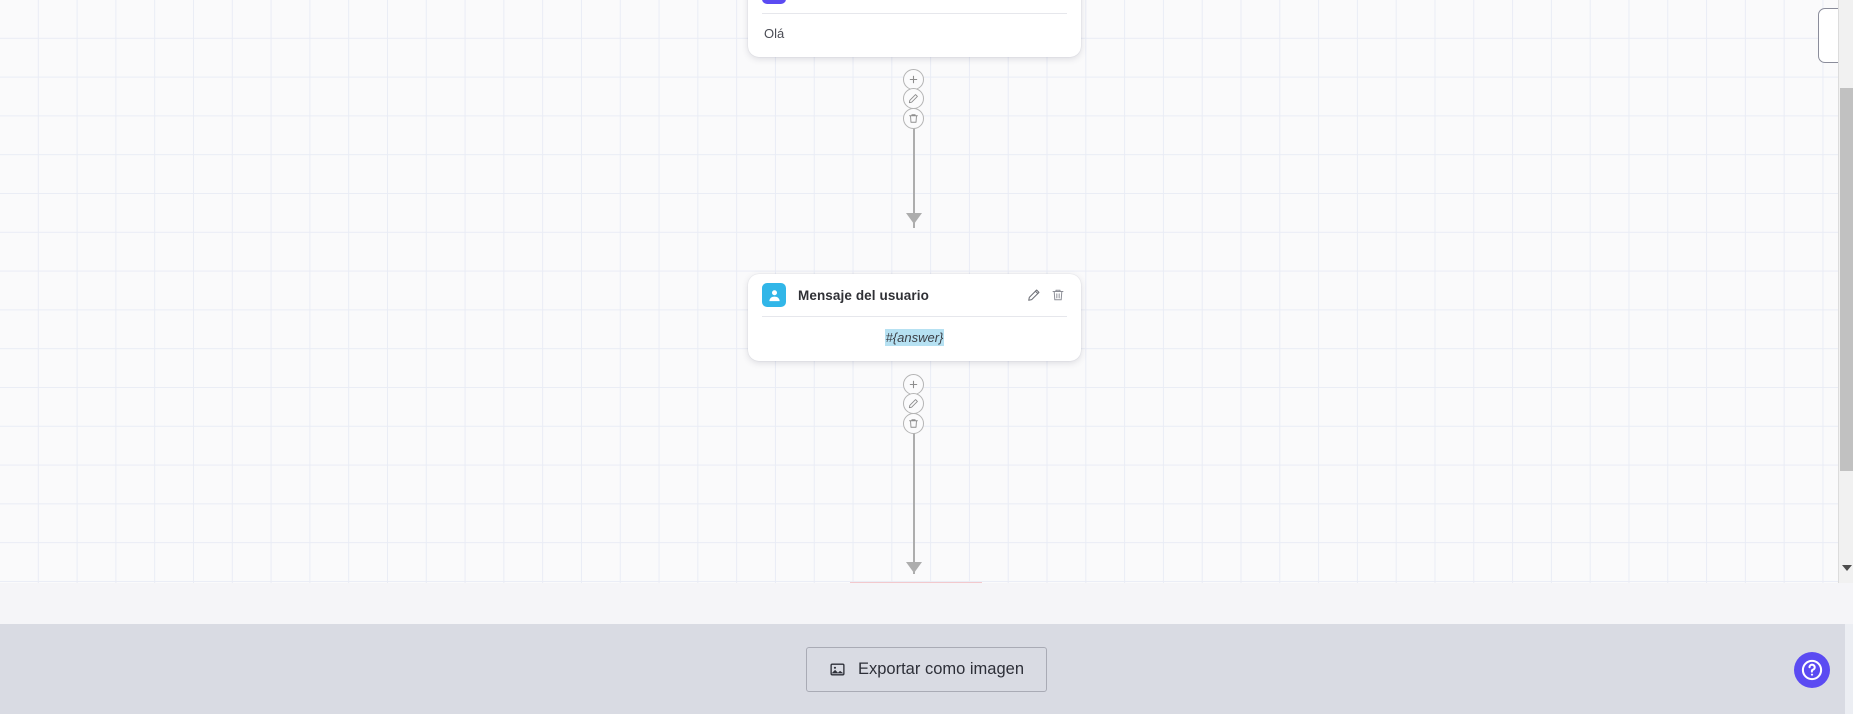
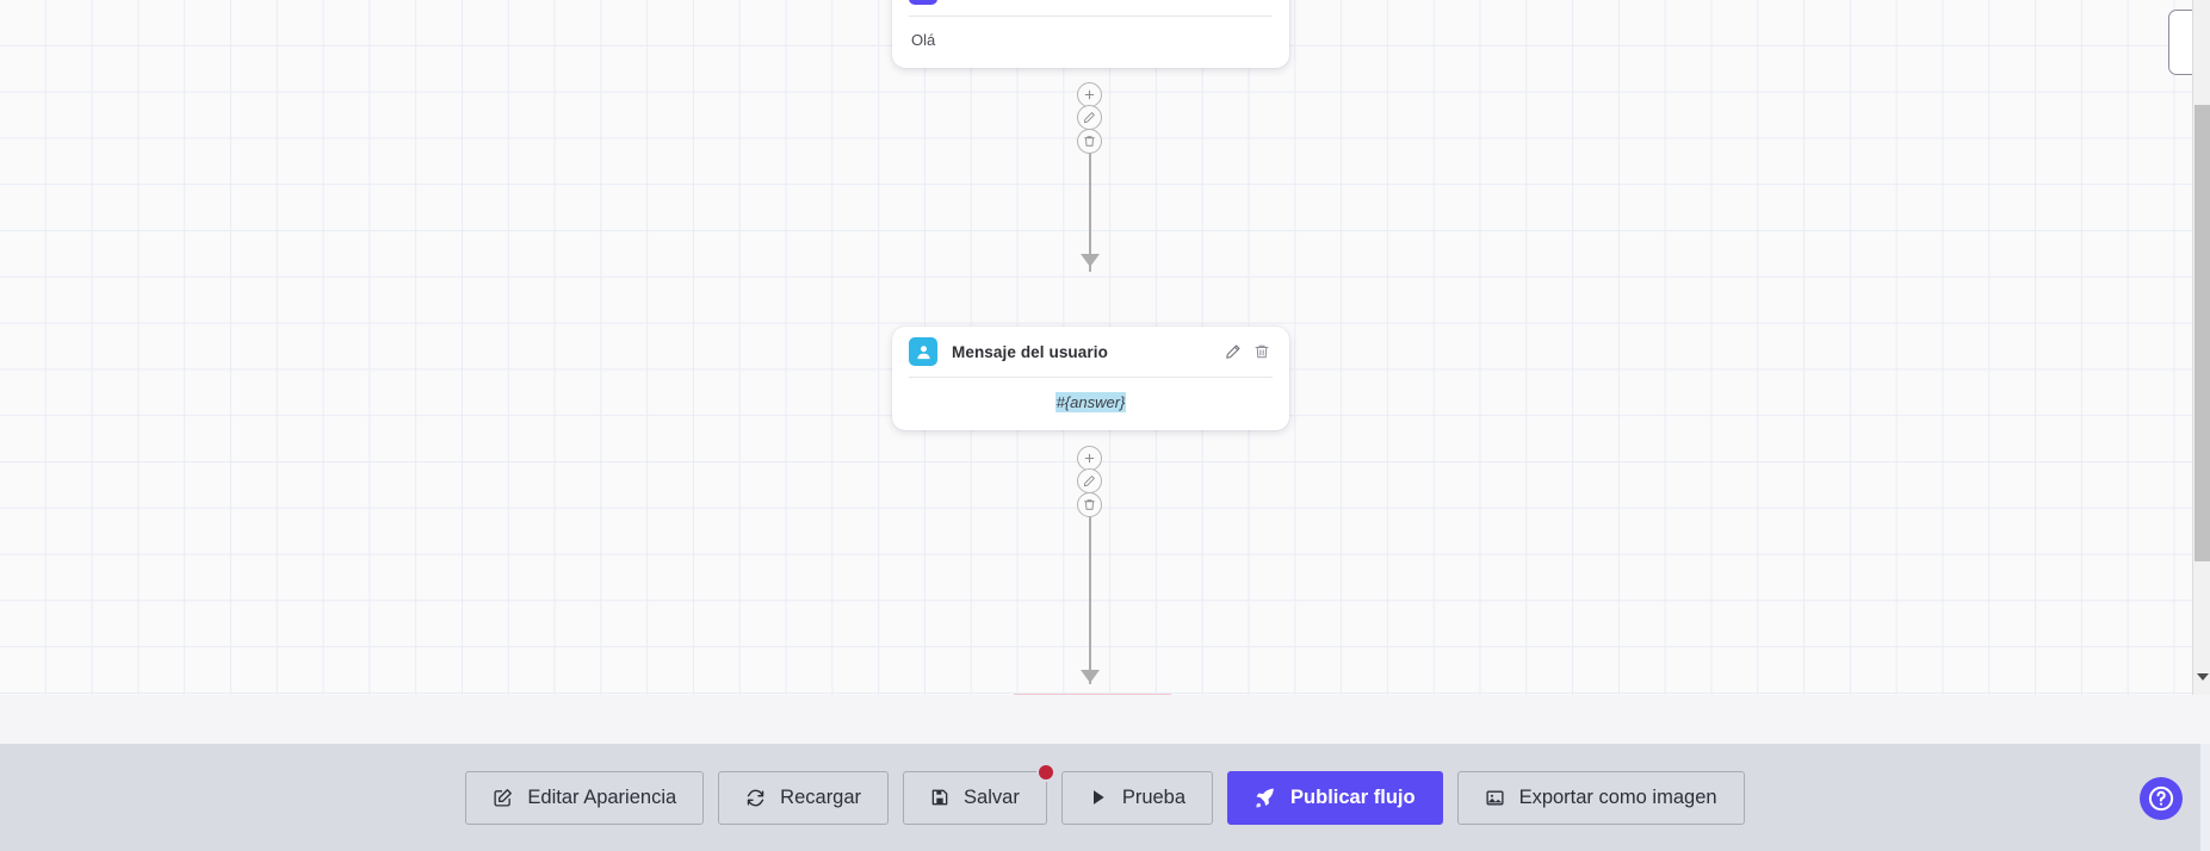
  Olá
  Mensaje del usuario
  #{answer}
+ Editar Apariencia
+ Recargar
+ Salvar
+ Prueba
+ Publicar flujo
  Exportar como imagen
